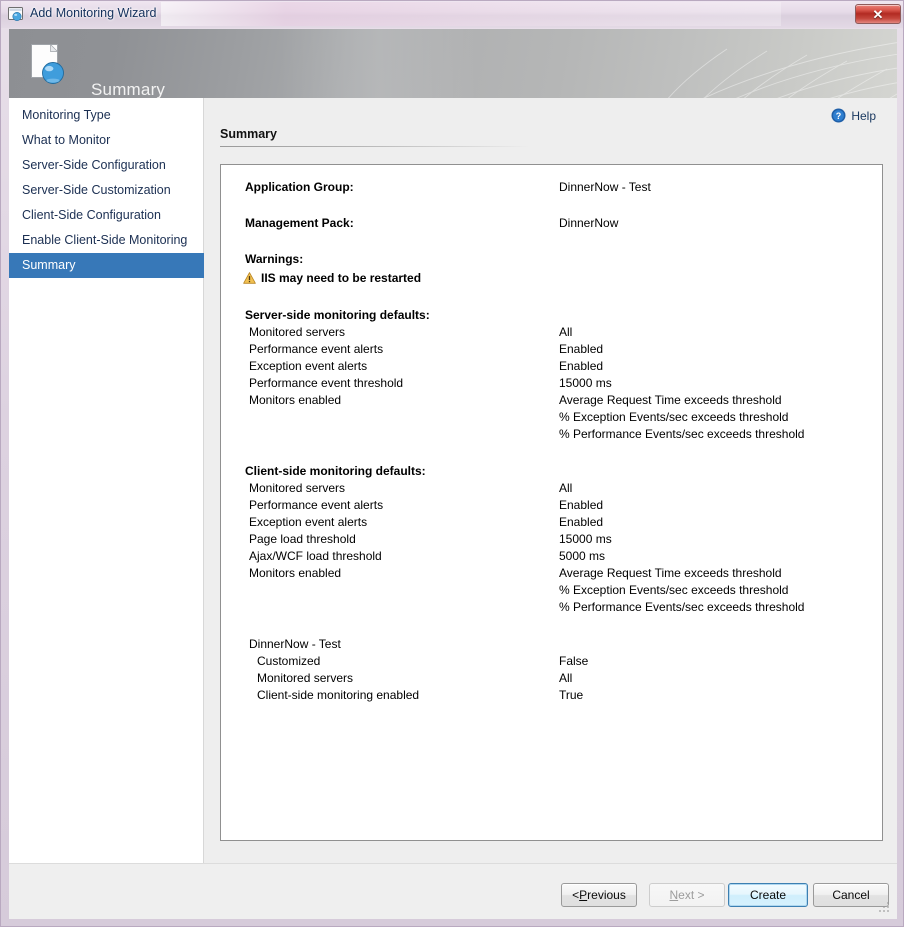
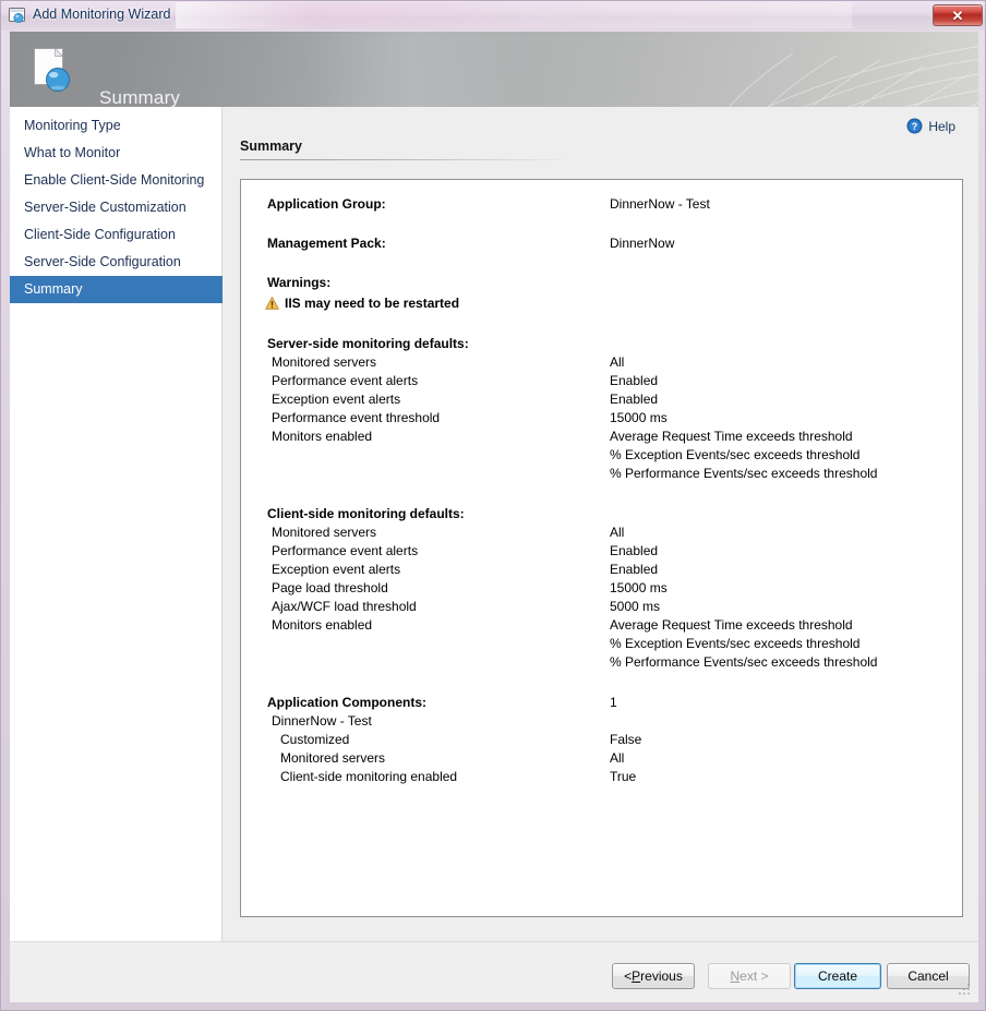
  Add Monitoring Wizard
  ✕
  Summary
  Monitoring Type
  What to Monitor
- Server-Side Configuration
+ Enable Client-Side Monitoring
  Server-Side Customization
  Client-Side Configuration
- Enable Client-Side Monitoring
+ Server-Side Configuration
  Summary
  ?
  Help
  Summary
  Application Group:
  DinnerNow - Test
  Management Pack:
  DinnerNow
  Warnings:
  IIS may need to be restarted
  Server-side monitoring defaults:
  Monitored servers
  All
  Performance event alerts
  Enabled
  Exception event alerts
  Enabled
  Performance event threshold
  15000 ms
  Monitors enabled
  Average Request Time exceeds threshold
  % Exception Events/sec exceeds threshold
  % Performance Events/sec exceeds threshold
  Client-side monitoring defaults:
  Monitored servers
  All
  Performance event alerts
  Enabled
  Exception event alerts
  Enabled
  Page load threshold
  15000 ms
  Ajax/WCF load threshold
  5000 ms
  Monitors enabled
  Average Request Time exceeds threshold
  % Exception Events/sec exceeds threshold
  % Performance Events/sec exceeds threshold
+ Application Components:
+ 1
  DinnerNow - Test
  Customized
  False
  Monitored servers
  All
  Client-side monitoring enabled
  True
  <
  P
  revious
  N
  ext >
  Create
  Cancel
